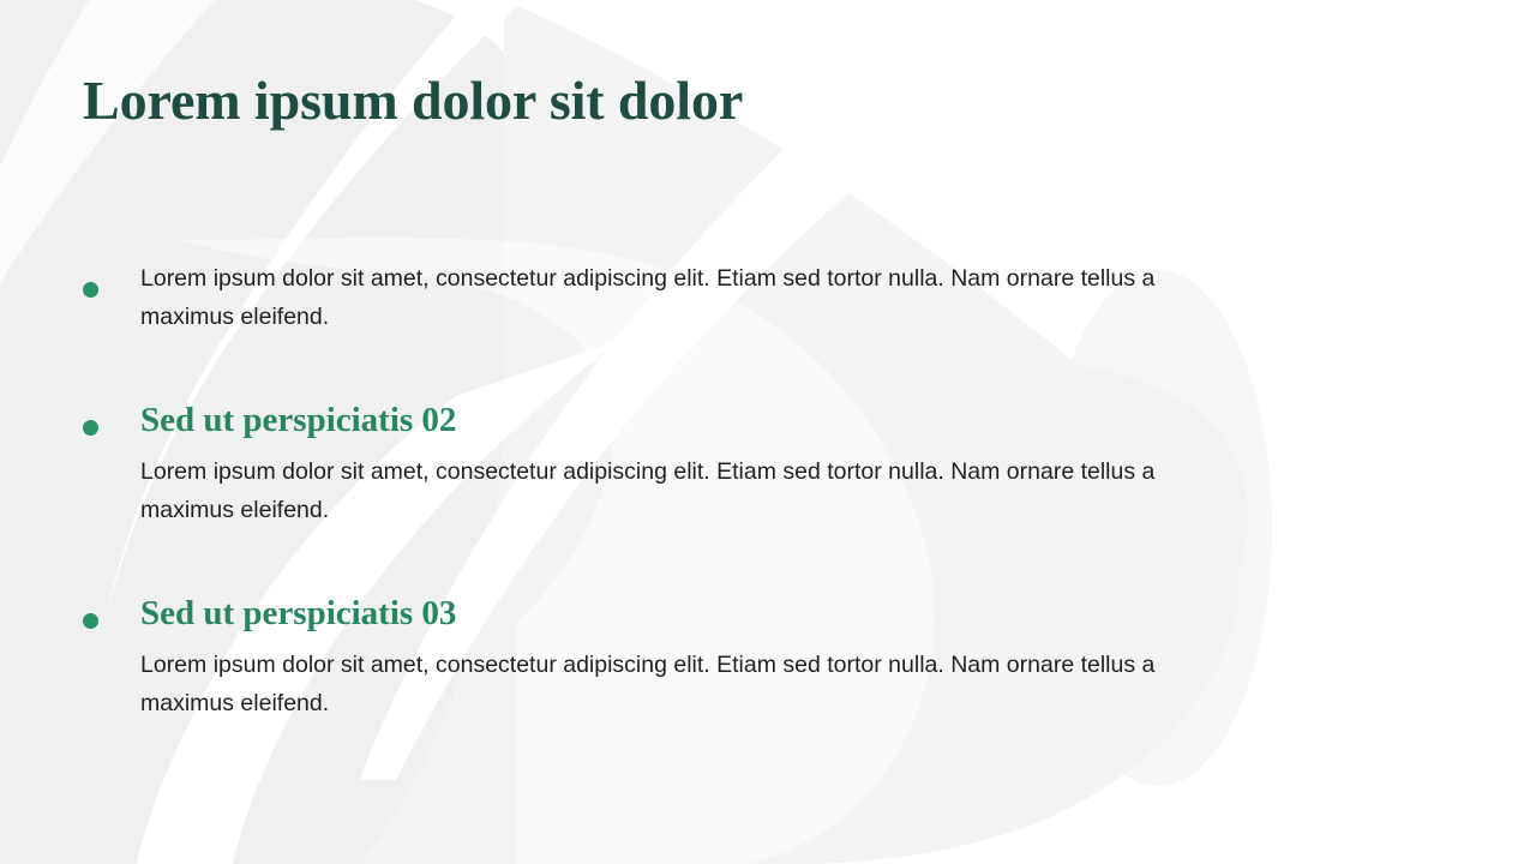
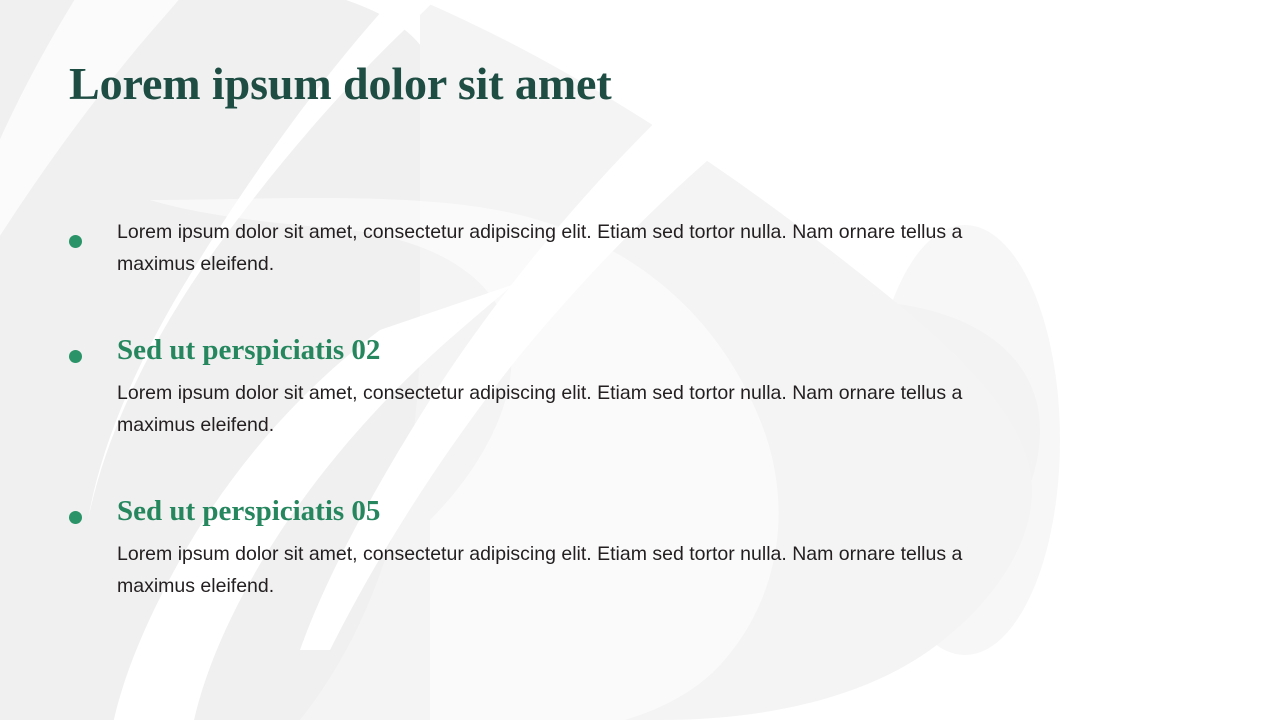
- Lorem ipsum dolor sit dolor
+ Lorem ipsum dolor sit amet
  Lorem ipsum dolor sit amet, consectetur adipiscing elit. Etiam sed tortor nulla. Nam ornare tellus a maximus eleifend.
  Sed ut perspiciatis 02
  Lorem ipsum dolor sit amet, consectetur adipiscing elit. Etiam sed tortor nulla. Nam ornare tellus a maximus eleifend.
- Sed ut perspiciatis 03
+ Sed ut perspiciatis 05
  Lorem ipsum dolor sit amet, consectetur adipiscing elit. Etiam sed tortor nulla. Nam ornare tellus a maximus eleifend.
